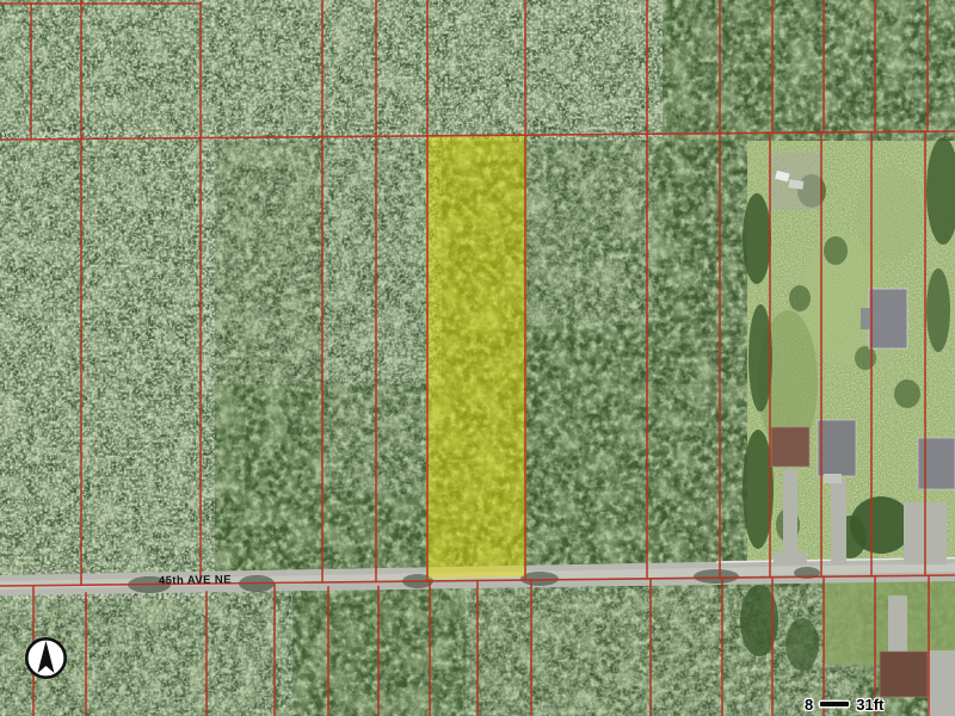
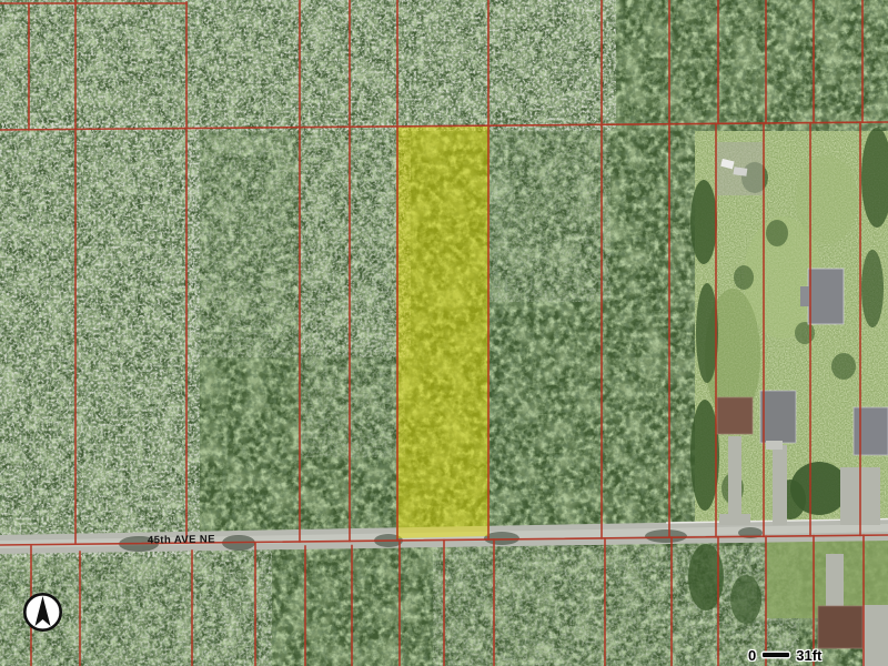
  45th AVE NE
- 8
+ 0
  31ft
